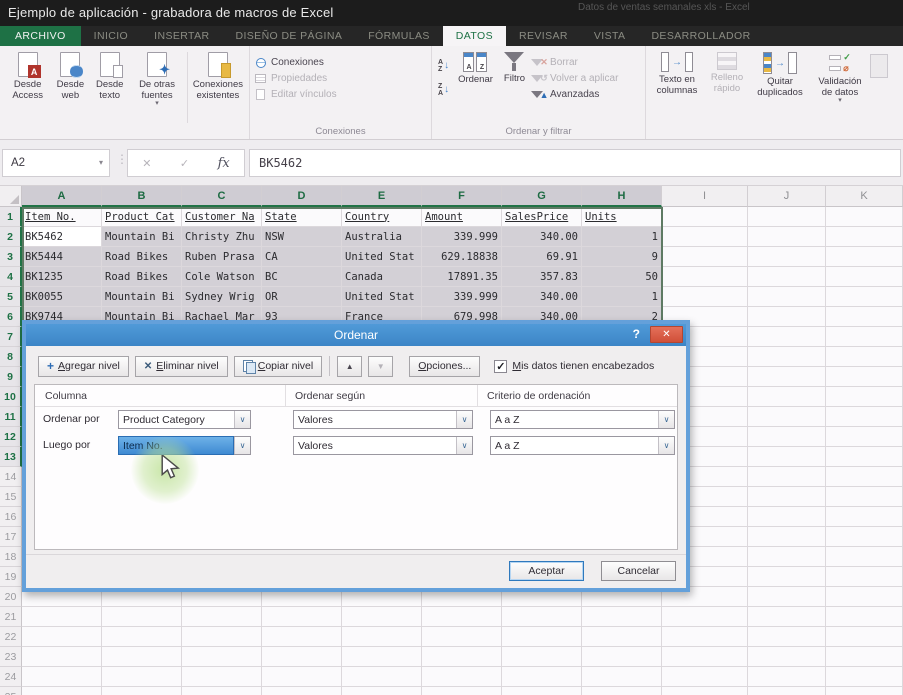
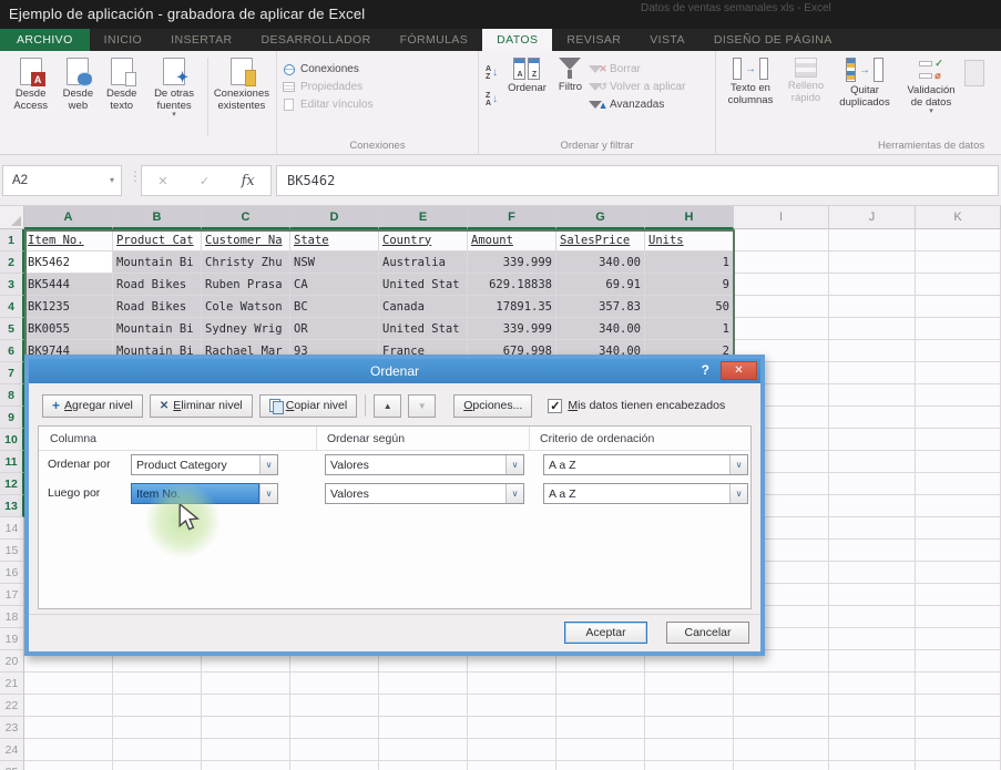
  Datos de ventas semanales xls - Excel
- Ejemplo de aplicación - grabadora de macros de Excel
+ Ejemplo de aplicación - grabadora de aplicar de Excel
  ARCHIVO
  INICIO
  INSERTAR
- DISEÑO DE PÁGINA
+ DESARROLLADOR
  FÓRMULAS
  DATOS
  REVISAR
  VISTA
- DESARROLLADOR
+ DISEÑO DE PÁGINA
  A
  Desde Access
  Desde web
  Desde texto
  ✦
  De otras fuentes
  Conexiones existentes
  Conexiones
  Propiedades
  Editar vínculos
  Conexiones
  ↓
  ↓
  Ordenar
  Filtro
  ✕
  Borrar
  ↺
  Volver a aplicar
  ▲
  Avanzadas
  Ordenar y filtrar
  →
  Texto en columnas
  Relleno rápido
  →
  Quitar duplicados
  ✓
  ⌀
  Validación de datos
+ Herramientas de datos
  A2
  ▾
  ⋮
  ✕
  ✓
  fx
  BK5462
  A
  B
  C
  D
  E
  F
  G
  H
  I
  J
  K
  1
  Item No.
  Product Cat
  Customer Na
  State
  Country
  Amount
  SalesPrice
  Units
  2
  BK5462
  Mountain Bi
  Christy Zhu
  NSW
  Australia
  339.999
  340.00
  1
  3
  BK5444
  Road Bikes
  Ruben Prasa
  CA
  United Stat
  629.18838
  69.91
  9
  4
  BK1235
  Road Bikes
  Cole Watson
  BC
  Canada
  17891.35
  357.83
  50
  5
  BK0055
  Mountain Bi
  Sydney Wrig
  OR
  United Stat
  339.999
  340.00
  1
  6
  BK9744
  Mountain Bi
  Rachael Mar
  93
  France
  679.998
  340.00
  2
  7
  8
  9
  10
  11
  12
  13
  14
  15
  16
  17
  18
  19
  20
  21
  22
  23
  24
  Ordenar
  ?
  ✕
  +
  Agregar nivel
  ✕
  Eliminar nivel
  Copiar nivel
  ▲
  ▼
  Opciones...
  ✓
  Mis datos tienen encabezados
  Columna
  Ordenar según
  Criterio de ordenación
  Ordenar por
  Product Category
  ∨
  Valores
  ∨
  A a Z
  ∨
  Luego por
  ∨
  Valores
  ∨
  A a Z
  ∨
  Aceptar
  Cancelar
